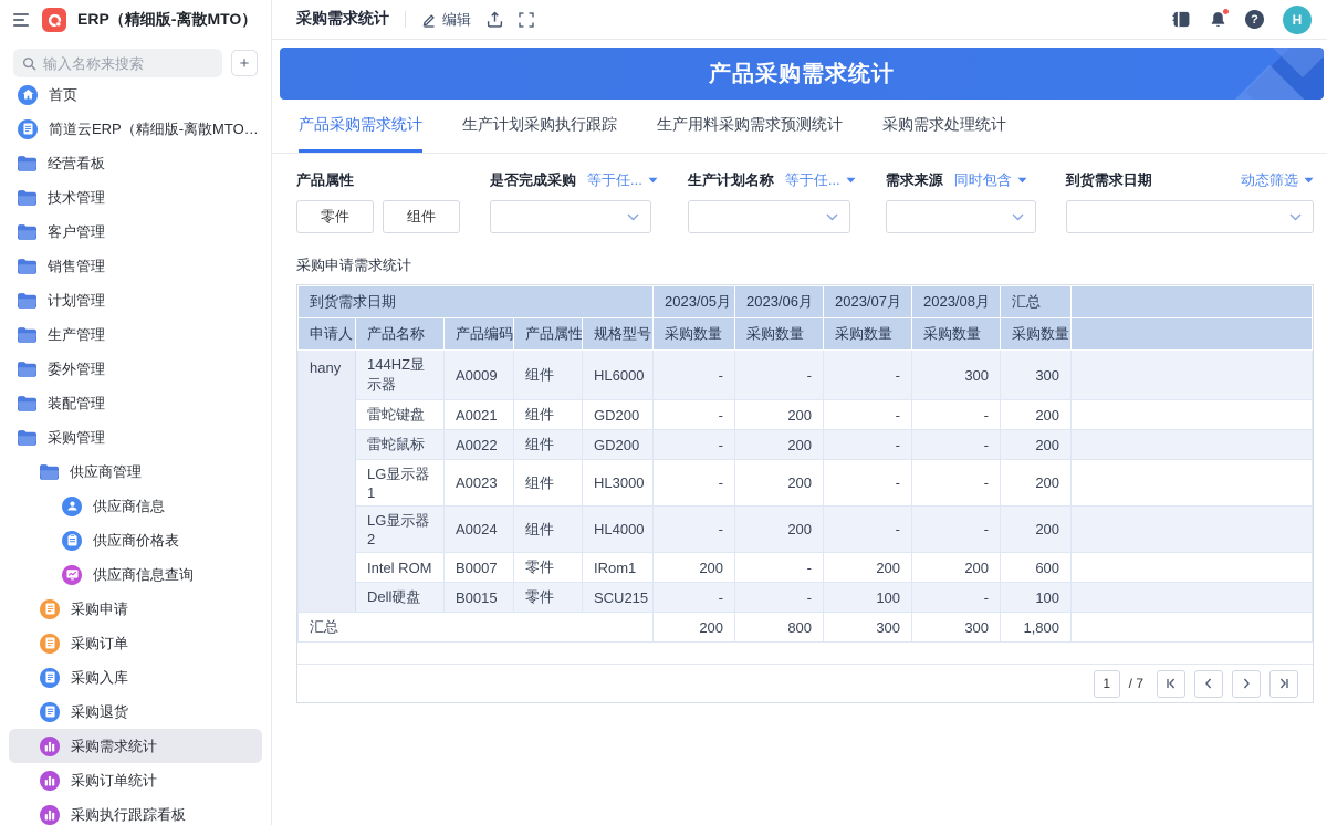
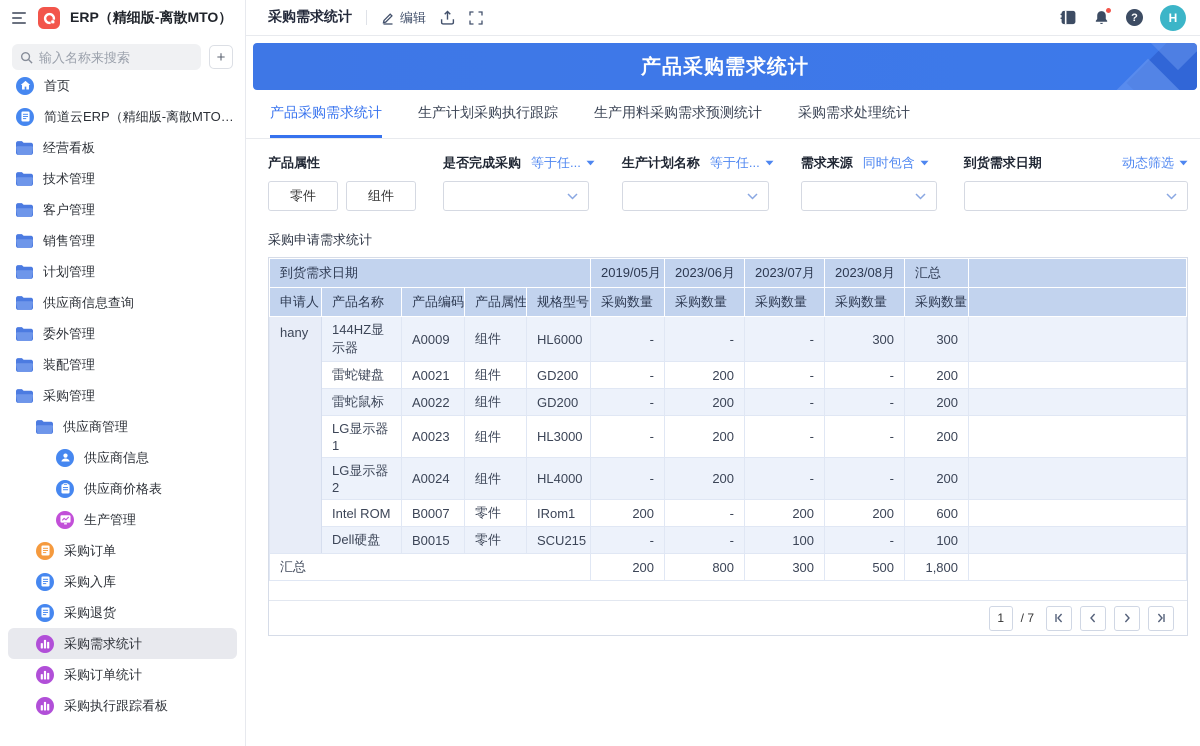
  ERP（精细版-离散MTO）
  输入名称来搜索
  +
  首页
  简道云ERP（精细版-离散MTO）
  经营看板
  技术管理
  客户管理
  销售管理
  计划管理
- 生产管理
+ 供应商信息查询
  委外管理
  装配管理
  采购管理
  供应商管理
  供应商信息
  供应商价格表
- 供应商信息查询
+ 生产管理
- 采购申请
  采购订单
  采购入库
  采购退货
  采购需求统计
  采购订单统计
  采购执行跟踪看板
  采购需求统计
  编辑
  ?
  H
  产品采购需求统计
  产品采购需求统计
  生产计划采购执行跟踪
  生产用料采购需求预测统计
  采购需求处理统计
  产品属性
  零件
  组件
  是否完成采购
  等于任...
  生产计划名称
  等于任...
  需求来源
  同时包含
  到货需求日期
  动态筛选
  采购申请需求统计
- 到货需求日期	2023/05月	2023/06月	2023/07月	2023/08月	汇总
+ 到货需求日期	2019/05月	2023/06月	2023/07月	2023/08月	汇总
  申请人	产品名称	产品编码	产品属性	规格型号	采购数量	采购数量	采购数量	采购数量	采购数量
  hany	144HZ显示器	A0009	组件	HL6000	-	-	-	300	300
  雷蛇键盘	A0021	组件	GD200	-	200	-	-	200
  雷蛇鼠标	A0022	组件	GD200	-	200	-	-	200
  LG显示器1	A0023	组件	HL3000	-	200	-	-	200
  LG显示器2	A0024	组件	HL4000	-	200	-	-	200
  Intel ROM	B0007	零件	IRom1	200	-	200	200	600
  Dell硬盘	B0015	零件	SCU215	-	-	100	-	100
- 汇总	200	800	300	300	1,800
+ 汇总	200	800	300	500	1,800
  1
  / 7
